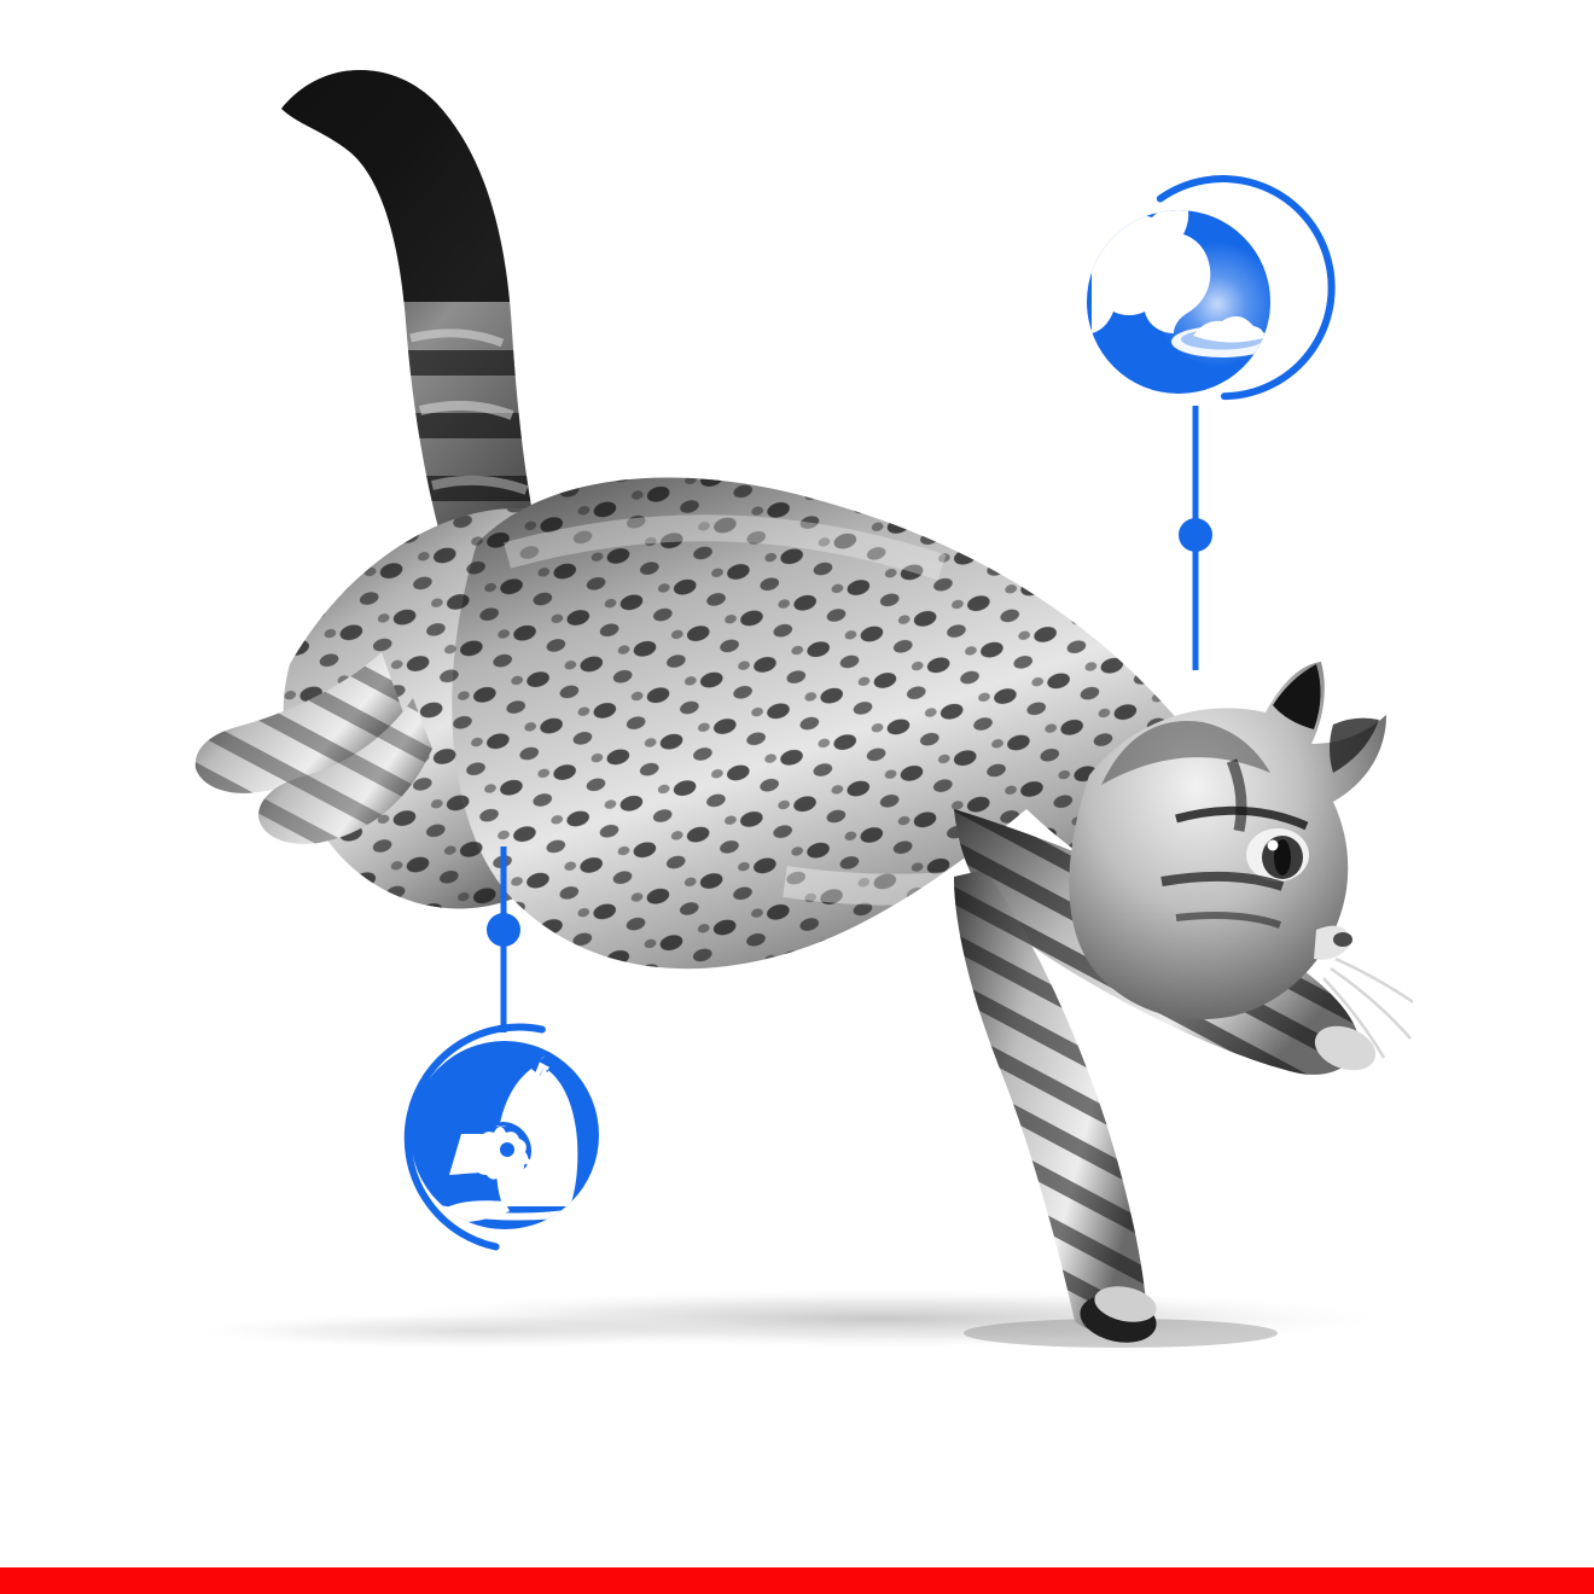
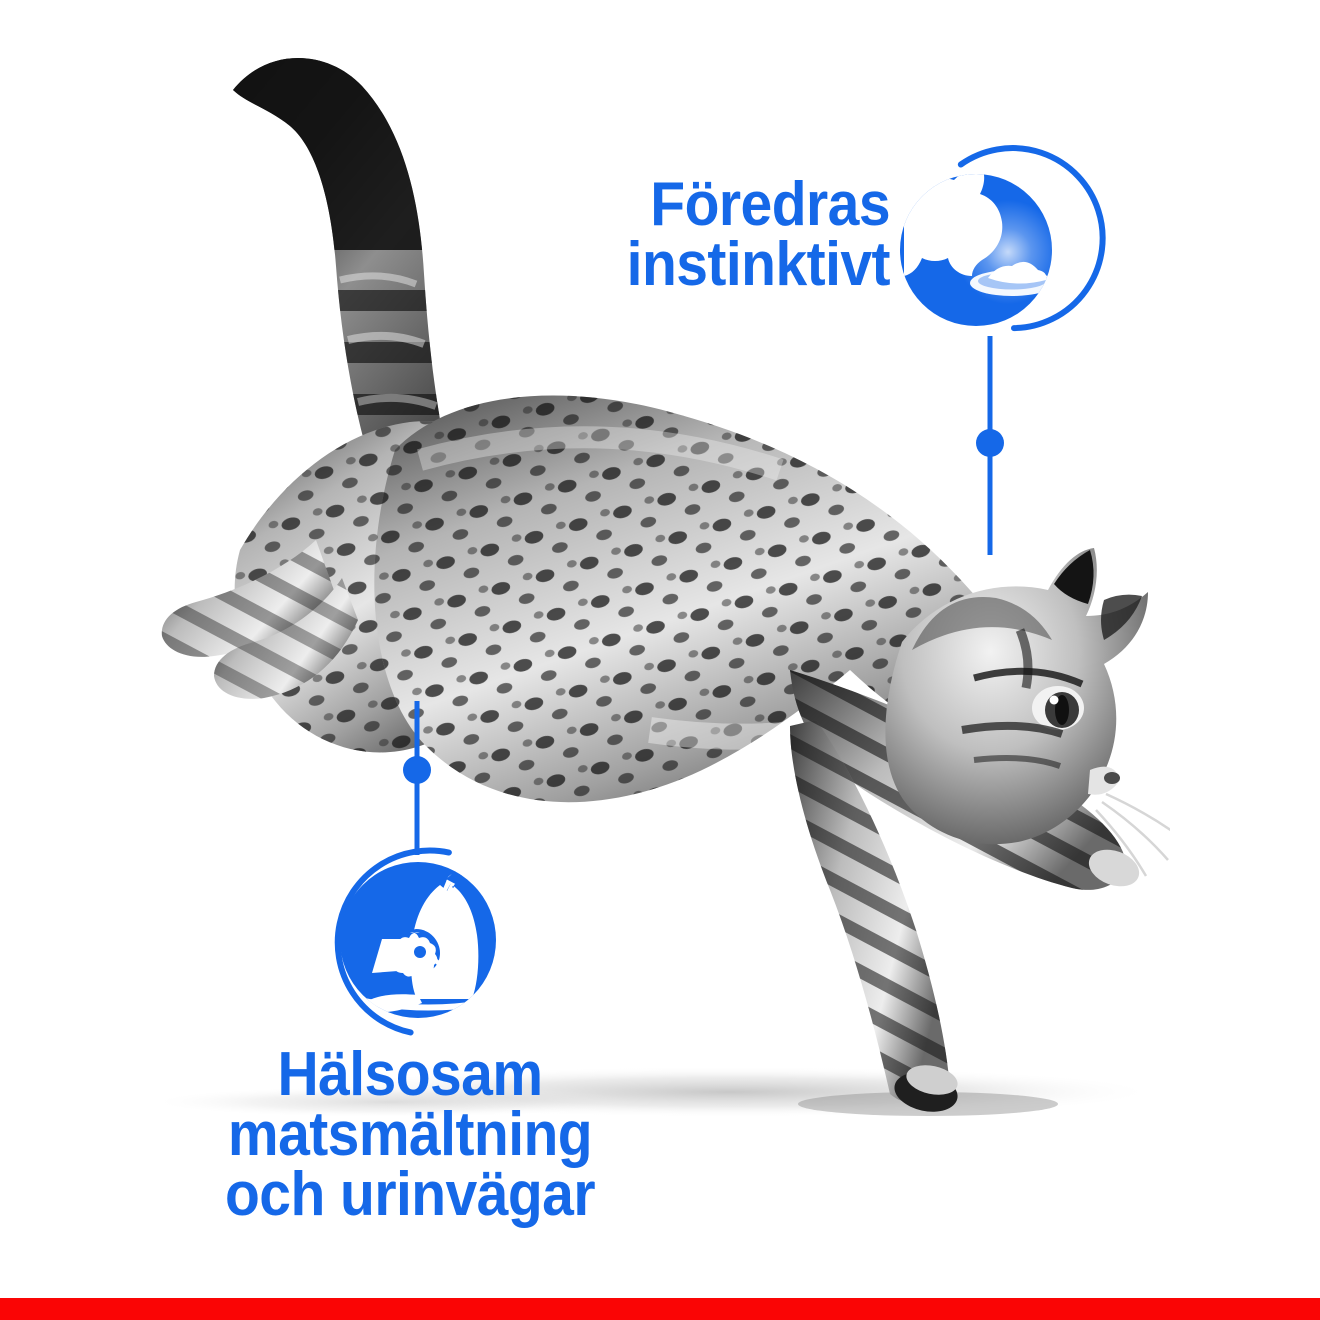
+ Föredras
+ instinktivt
+ Hälsosam matsmältning
+ och urinvägar
